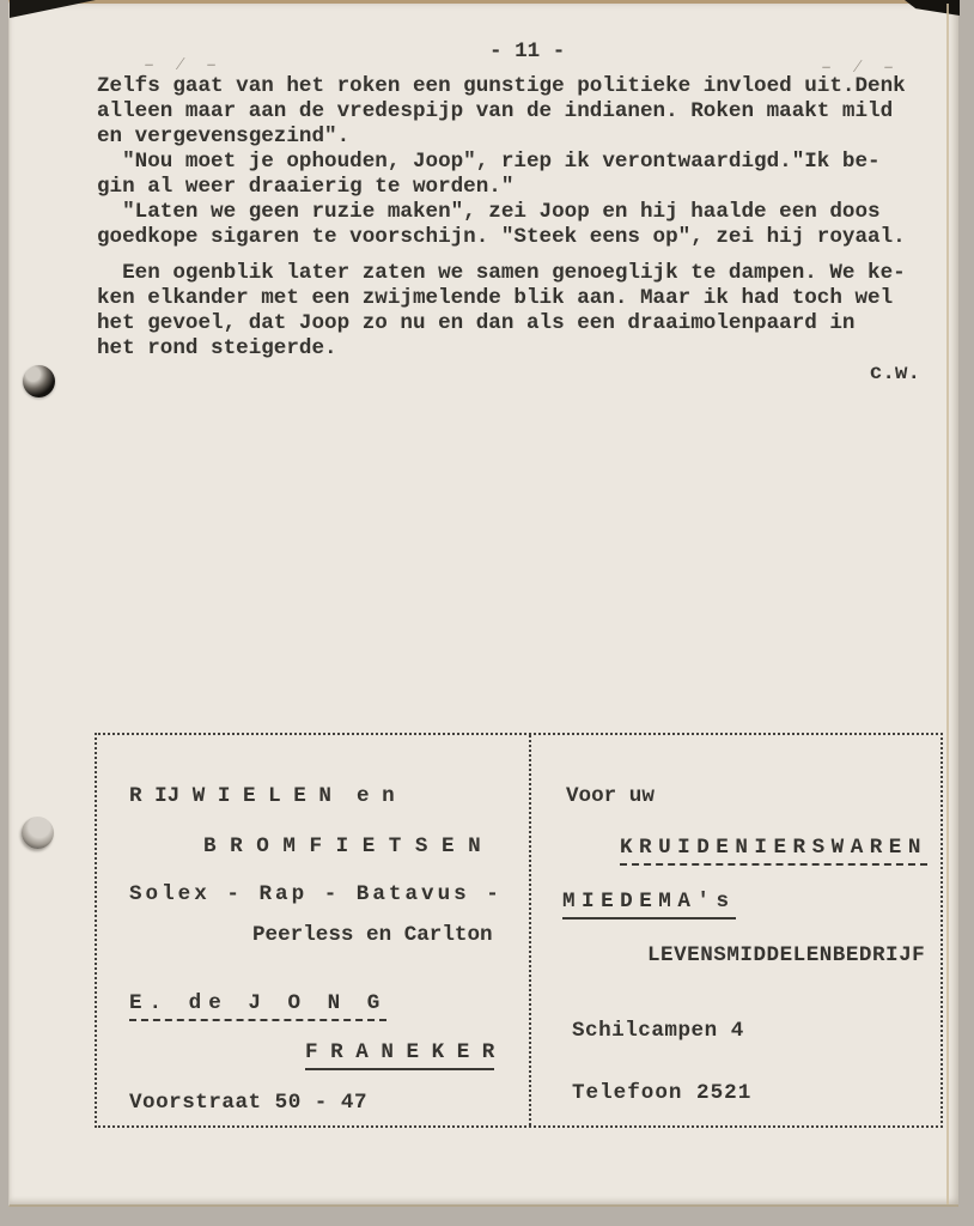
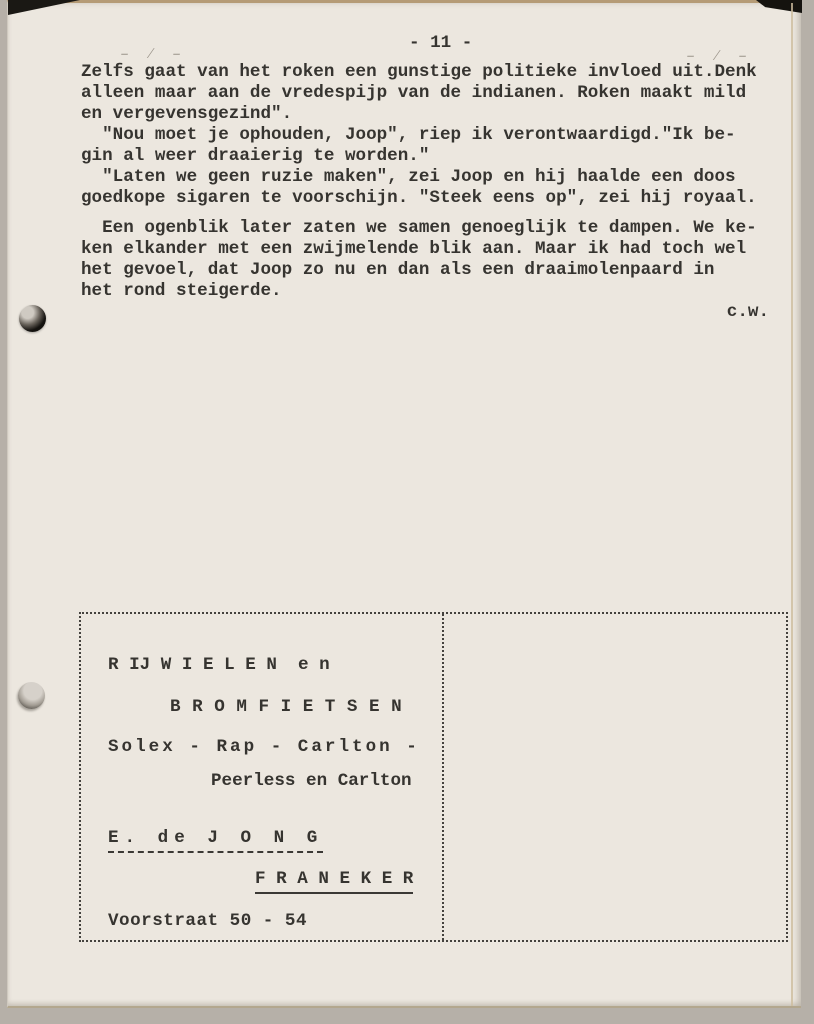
  - 11 -
  Zelfs gaat van het roken een gunstige politieke invloed uit.Denk
  alleen maar aan de vredespijp van de indianen. Roken maakt mild
  en vergevensgezind".
  "Nou moet je ophouden, Joop", riep ik verontwaardigd."Ik be-
  gin al weer draaierig te worden."
  "Laten we geen ruzie maken", zei Joop en hij haalde een doos
  goedkope sigaren te voorschijn. "Steek eens op", zei hij royaal.
  Een ogenblik later zaten we samen genoeglijk te dampen. We ke-
  ken elkander met een zwijmelende blik aan. Maar ik had toch wel
  het gevoel, dat Joop zo nu en dan als een draaimolenpaard in
  het rond steigerde.
  c.w.
  R IJ W I E L E N e n
  B R O M F I E T S E N
- Solex - Rap - Batavus -
+ Solex - Rap - Carlton -
  Peerless en Carlton
  E. de J O N G
  F R A N E K E R
- Voorstraat 50 - 47
+ Voorstraat 50 - 54
- Voor uw
- KRUIDENIERSWAREN
- MIEDEMA's
- LEVENSMIDDELENBEDRIJF
- Schilcampen 4
- Telefoon 2521
